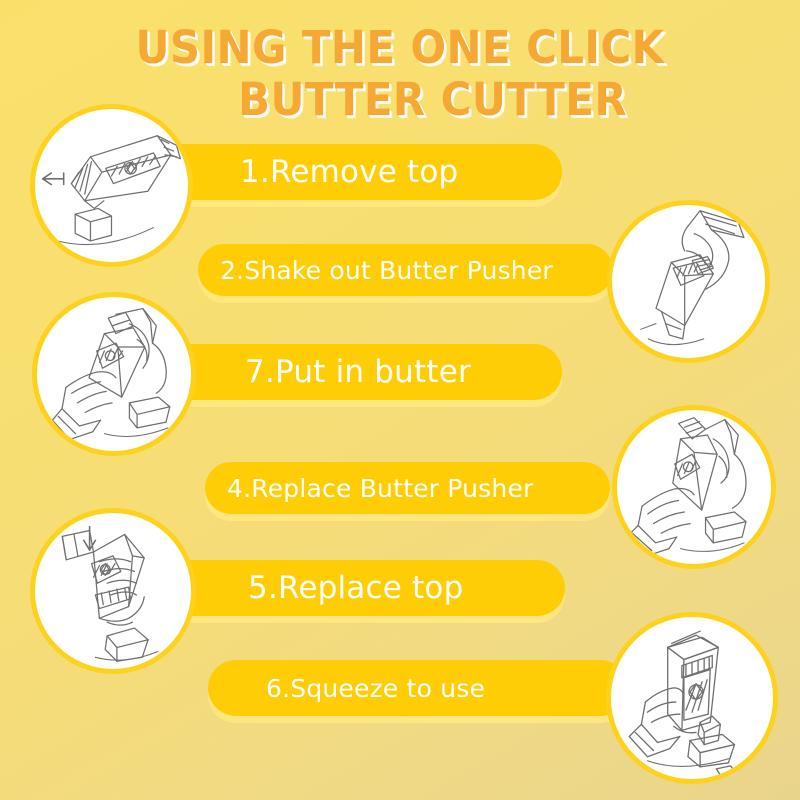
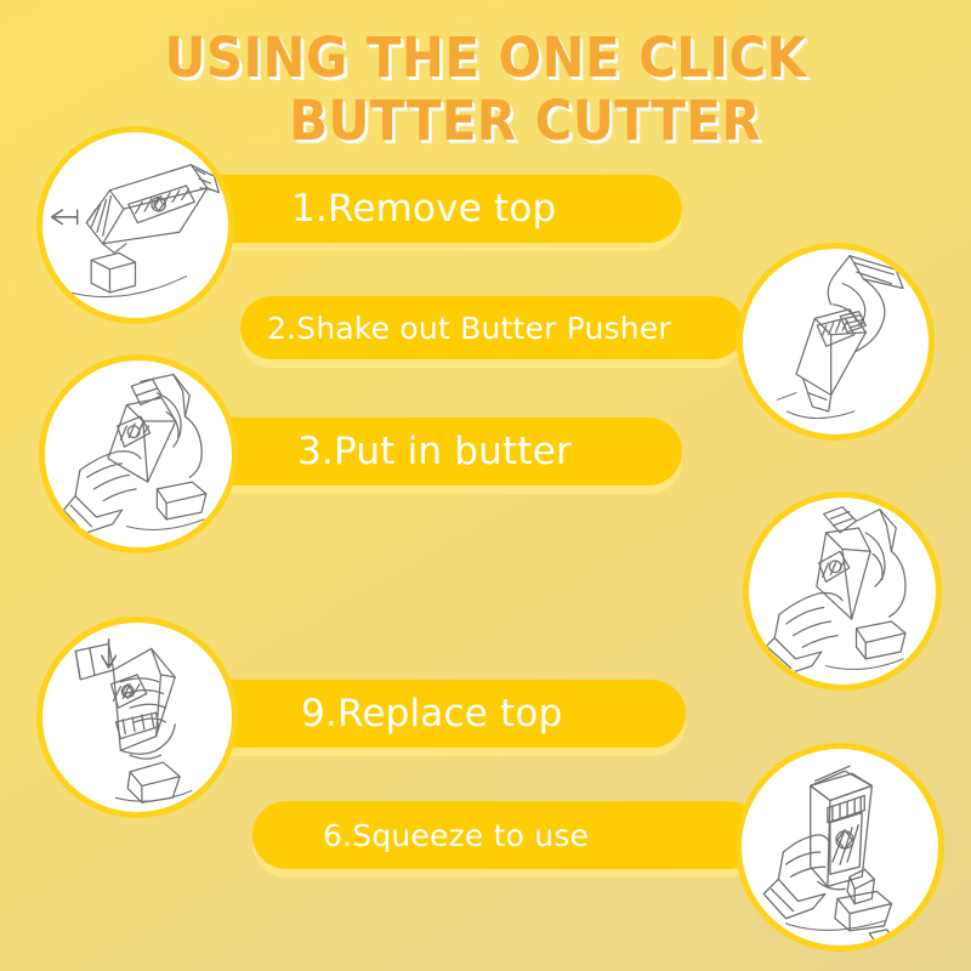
  USING THE ONE CLICK
  BUTTER CUTTER
  1.Remove top
  2.Shake out Butter Pusher
- 7.Put in butter
+ 3.Put in butter
- 4.Replace Butter Pusher
- 5.Replace top
+ 9.Replace top
  6.Squeeze to use
